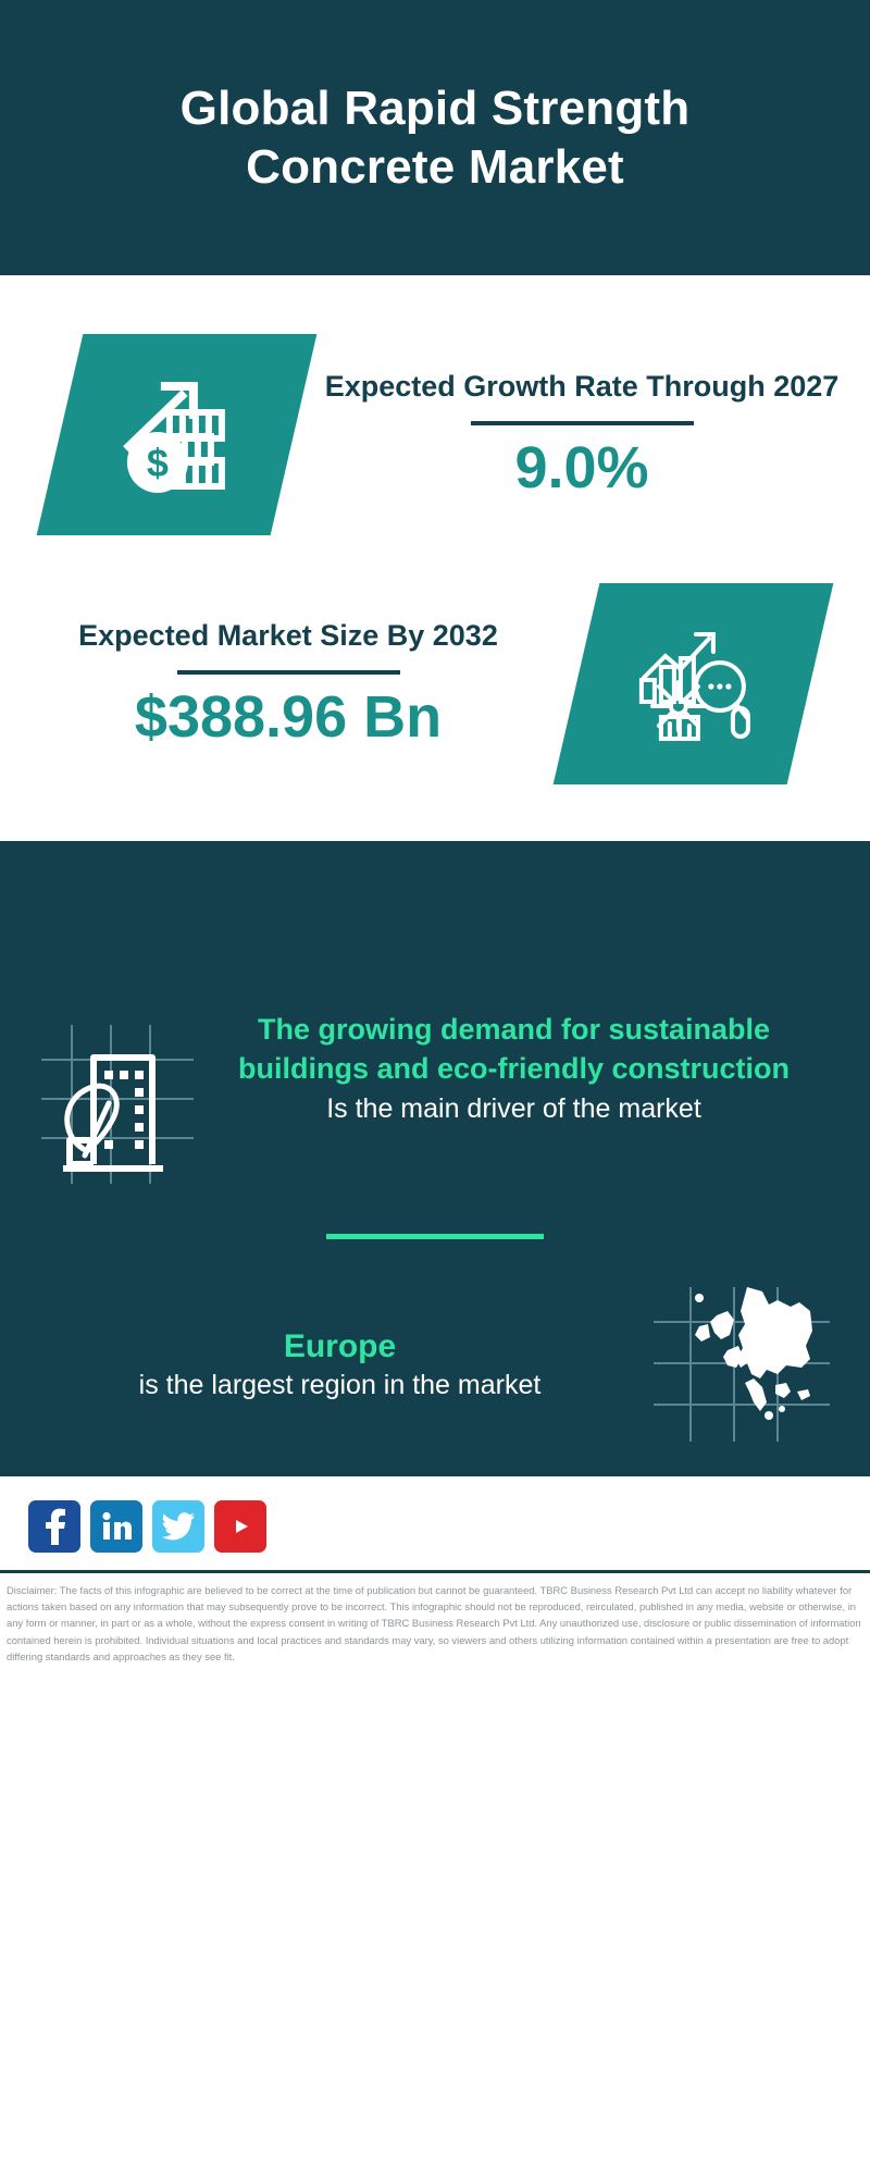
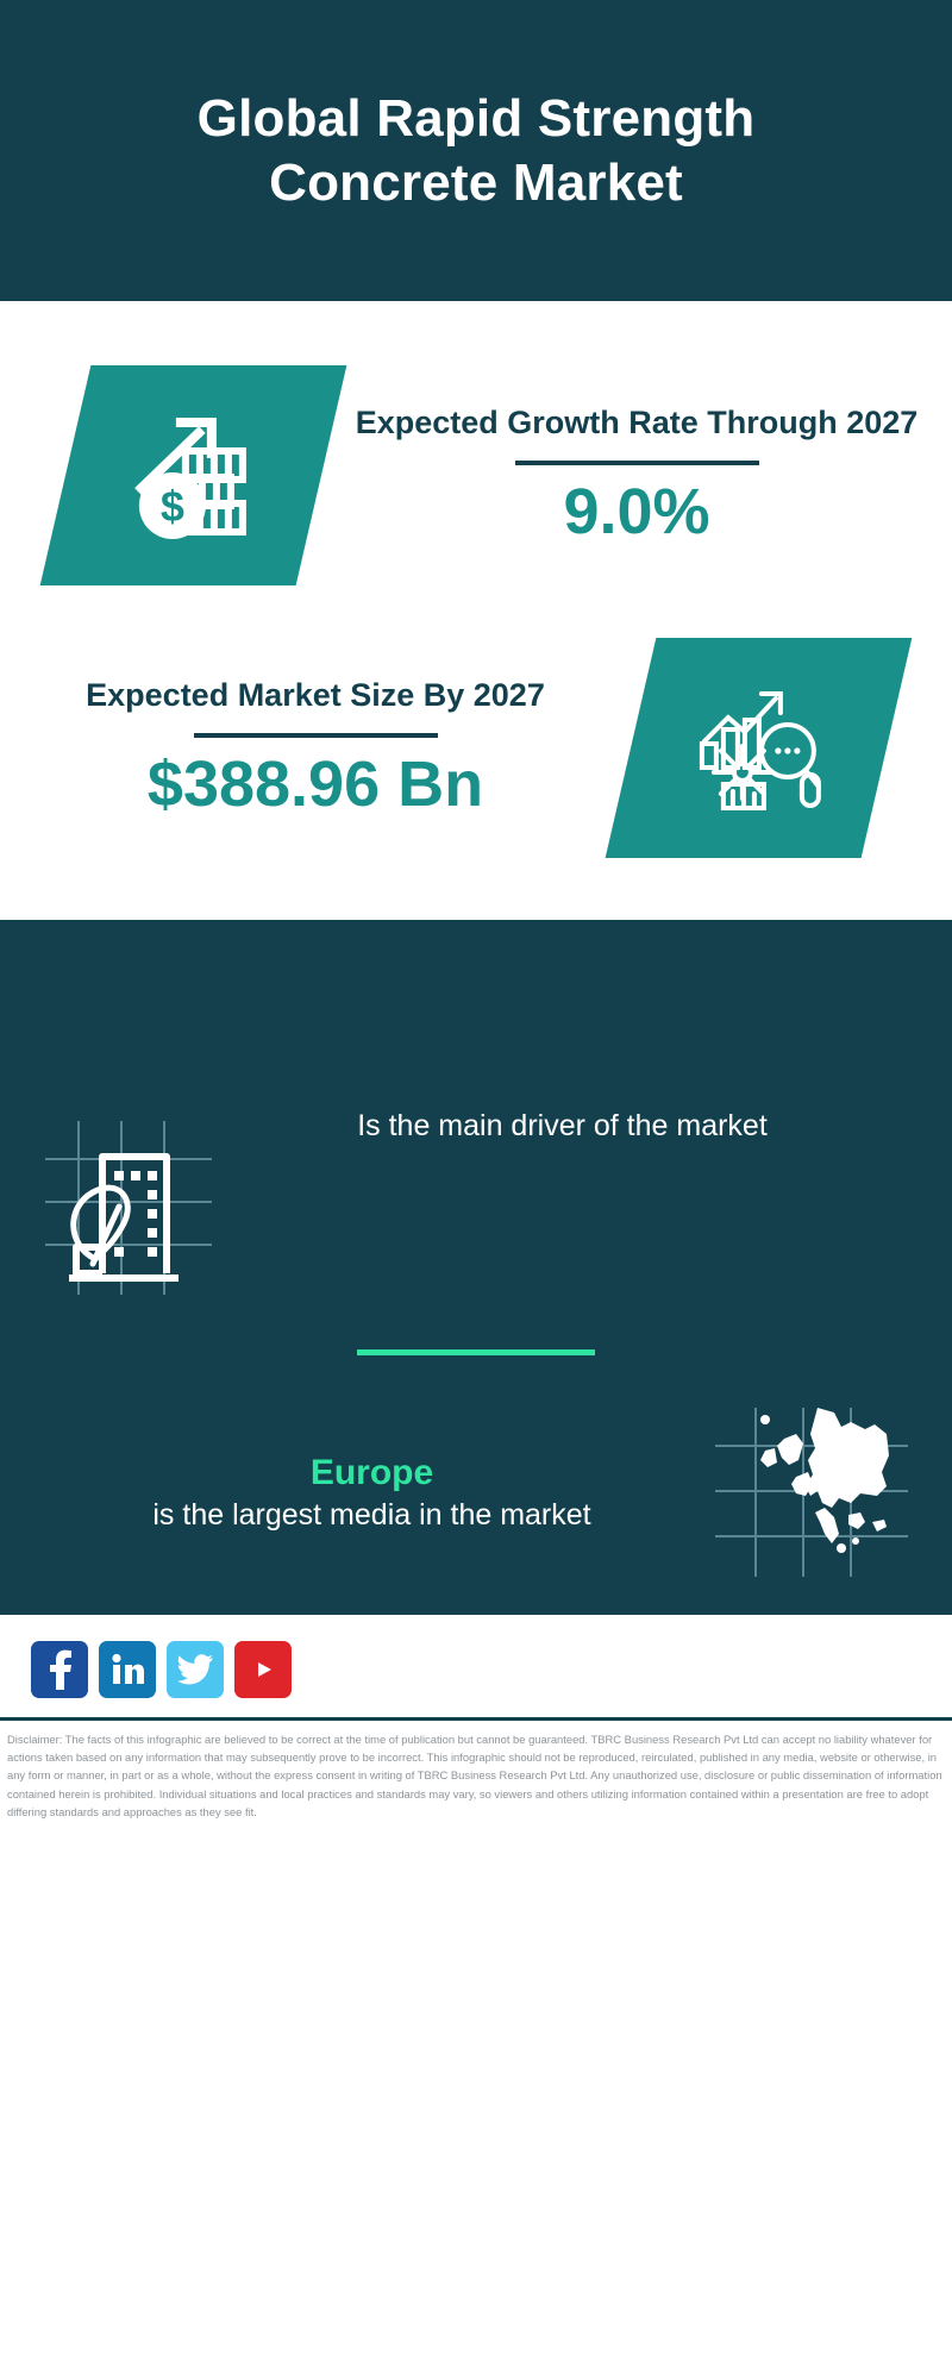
  Global Rapid Strength Concrete Market
  Expected Growth Rate Through 2027
  9.0%
- Expected Market Size By 2032
+ Expected Market Size By 2027
  $388.96 Bn
- The growing demand for sustainable buildings and eco-friendly construction
  Is the main driver of the market
  Europe
- is the largest region in the market
+ is the largest media in the market
  Disclaimer: The facts of this infographic are believed to be correct at the time of publication but cannot be guaranteed. TBRC Business Research Pvt Ltd can accept no liability whatever for actions taken based on any information that may subsequently prove to be incorrect. This infographic should not be reproduced, reirculated, published in any media, website or otherwise, in any form or manner, in part or as a whole, without the express consent in writing of TBRC Business Research Pvt Ltd. Any unauthorized use, disclosure or public dissemination of information contained herein is prohibited. Individual situations and local practices and standards may vary, so viewers and others utilizing information contained within a presentation are free to adopt differing standards and approaches as they see fit.
